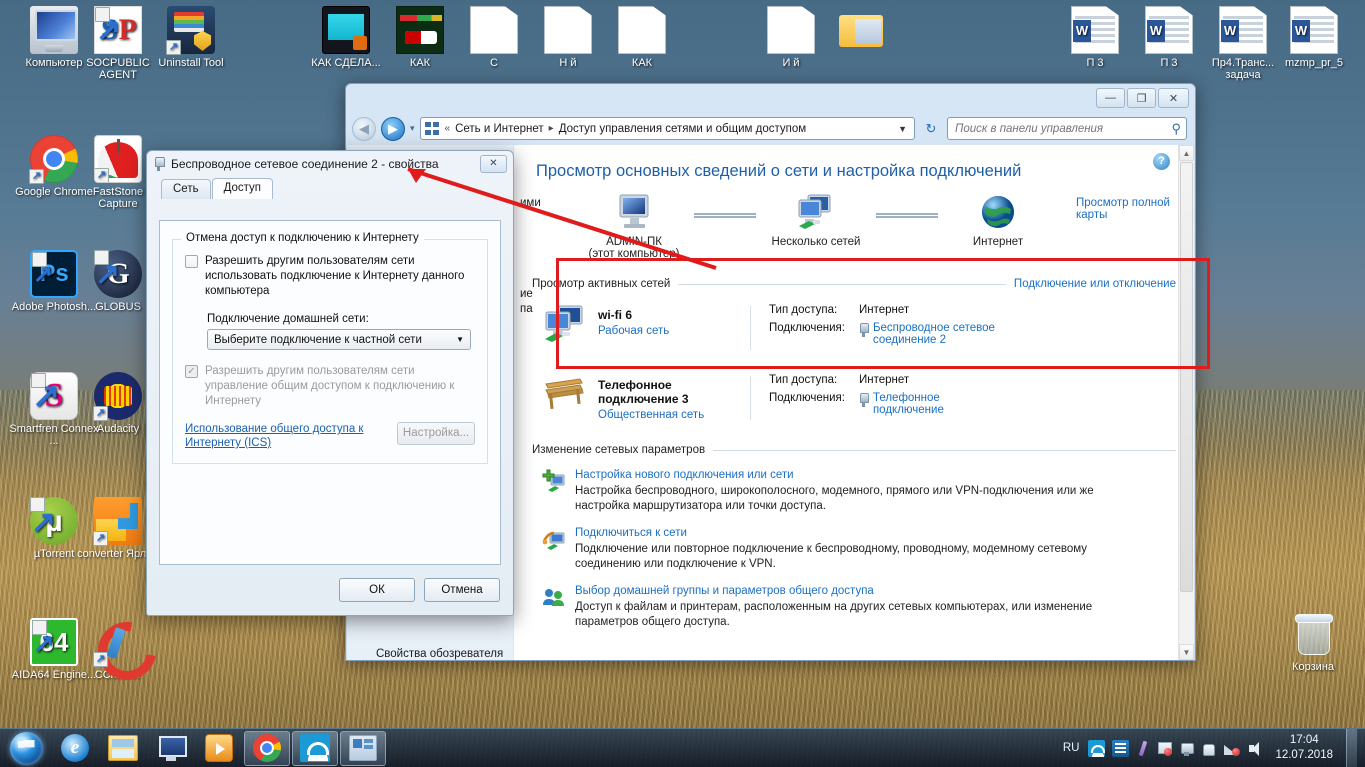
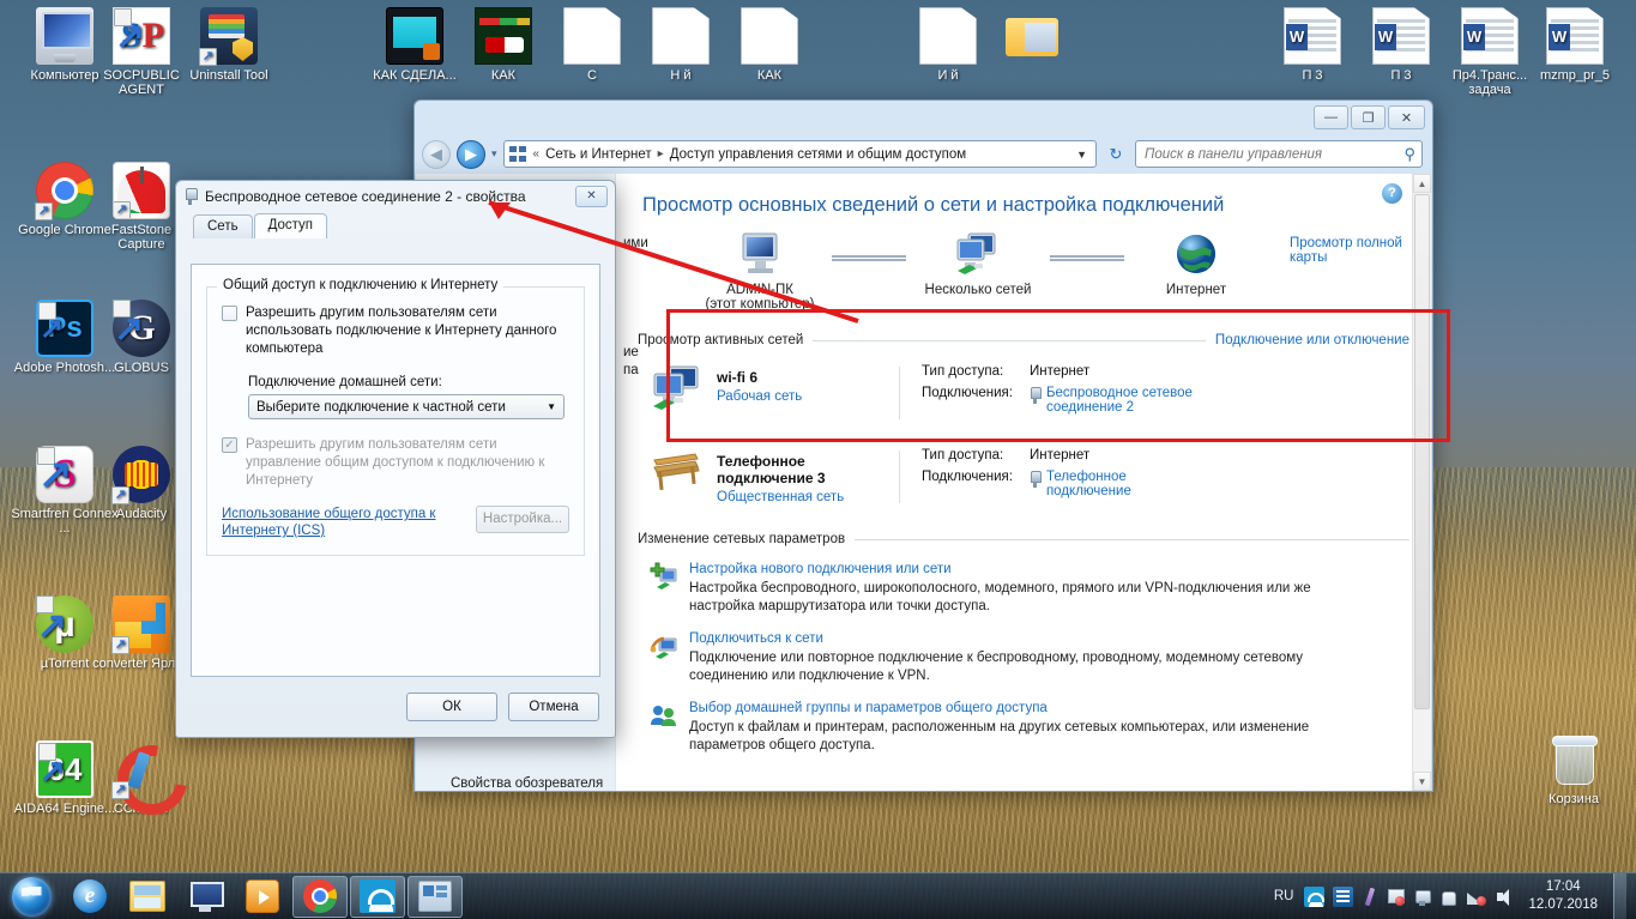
  Компьютер
  P
  SOCPUBLIC AGENT
  Uninstall Tool
  КАК СДЕЛА...
  КАК
  С
  Н й
  КАК
  И й
  W
  П 3
  W
  П 3
  W
  Пр4.Транс... задача
  W
  mzmp_pr_5
  Google Chrome
  FastStone Capture
  Adobe Photosh...
  GLOBUS
  Smartfren Connex ...
  Audacity
  µTorrent
  converter Ярл
  AIDA64 Engine...
  Корзина
  —
  ❐
  ✕
  ◀
  ▶
  ▾
  «
  Сеть и Интернет
  ▸
  Доступ управления сетями и общим доступом
  ▼
  ↻
  Поиск в панели управления
  ⚲
  ?
  Просмотр основных сведений о сети и настройка подключений
  ADM-ПК
  (этот компьют
  Несколько сетей
  Интернет
  Просмотр полной карты
  Просмотр активных сетей
  Подключение или отключение
  wi-fi 6
  Рабочая сеть
  Тип доступа:
  Подключения:
  Интернет
  Беспроводное сетевое соединение 2
  Телефонное подключение 3
  Общественная сеть
  Тип доступа:
  Подключения:
  Интернет
  Телефонное подключение
  Изменение сетевых параметров
  Настройка нового подключения или сети
  Настройка беспроводного, широкополосного, модемного, прямого или VPN-подключения или же настройка маршрутизатора или точки доступа.
  Подключиться к сети
  Подключение или повторное подключение к беспроводному, проводному, модемному сетевому соединению или подключение к VPN.
  Выбор домашней группы и параметров общего доступа
  Доступ к файлам и принтерам, расположенным на других сетевых компьютерах, или изменение параметров общего доступа.
  ▲
  ▼
  ими
  ие
  па
  Свойства обозревателя
  Беспроводное сетевое соединение 2 - свойства
  ✕
  Сеть
  Доступ
- Отмена доступ к подключению к Интернету
+ Общий доступ к подключению к Интернету
  Разрешить другим пользователям сети использовать подключение к Интернету данного компьютера
  Подключение домашней сети:
  Выберите подключение к частной сети
  ▼
  ✓
  Разрешить другим пользователям сети управление общим доступом к подключению к Интернету
  Использование общего доступа к Интернету (ICS)
  Настройка...
  ОК
  Отмена
  RU
  17:04
  12.07.2018
